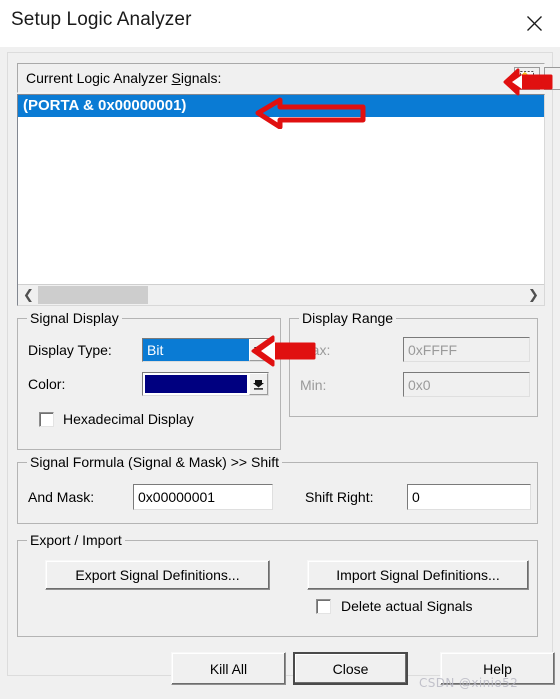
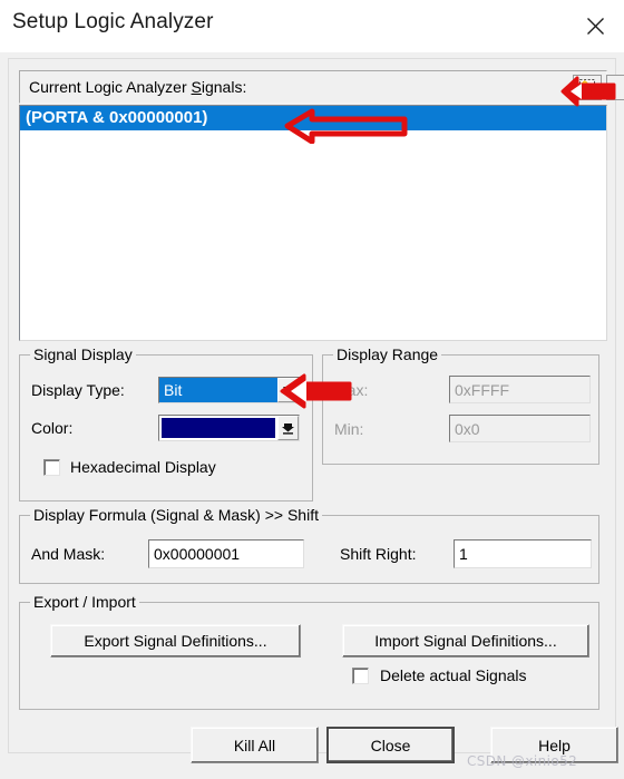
  Setup Logic Analyzer
  Current Logic Analyzer Signals:
  (PORTA & 0x00000001)
- ❮
- ❯
  Signal Display
  Display Type:
  Bit
  Color:
  Hexadecimal Display
  Display Range
  ax:
  0xFFFF
  Min:
  0x0
- Signal Formula (Signal & Mask) >> Shift
+ Display Formula (Signal & Mask) >> Shift
  And Mask:
  0x00000001
  Shift Right:
- 0
+ 1
  Export / Import
  Export Signal Definitions...
  Import Signal Definitions...
  Delete actual Signals
  Kill All
  Close
  Help
  CSDN @xinio52
